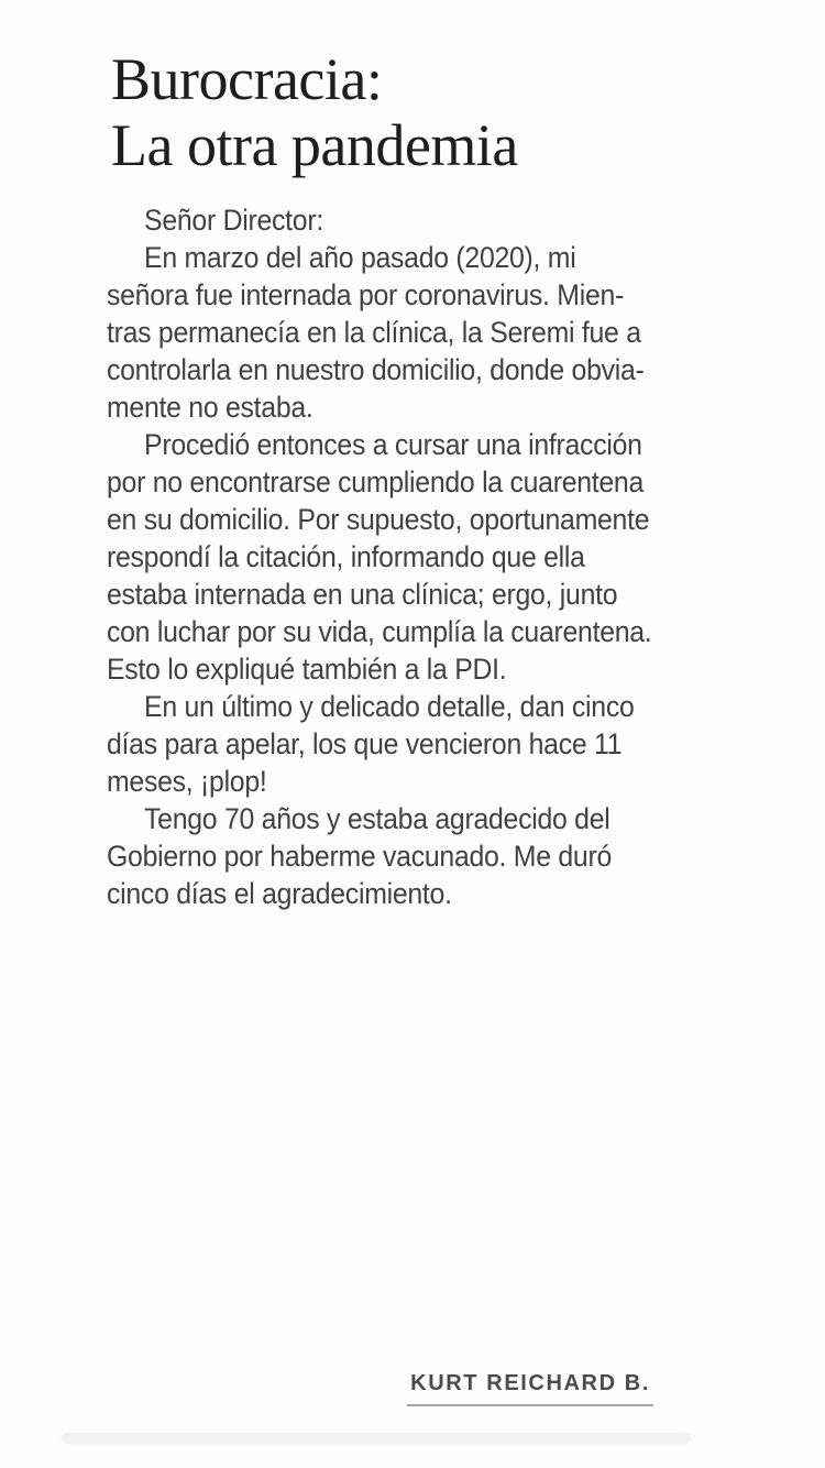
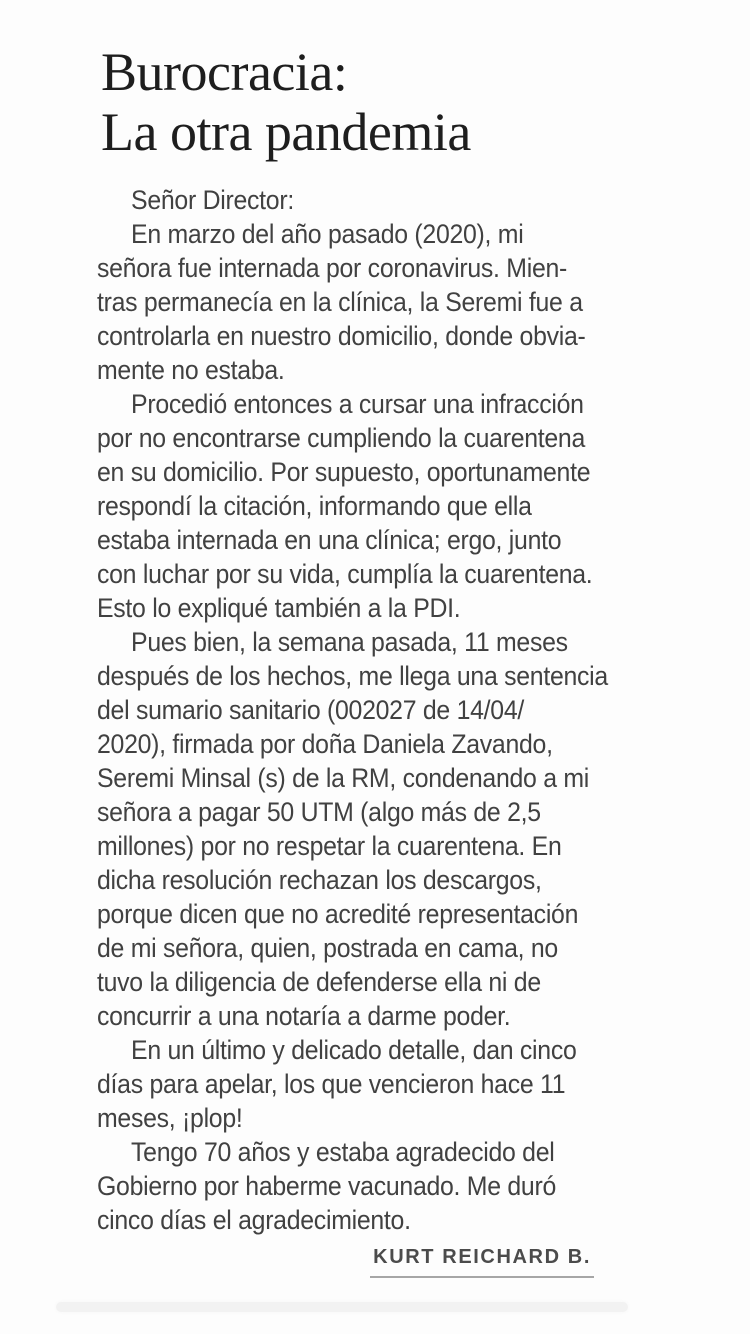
  Burocracia:
  La otra pandemia
  Señor Director:
  En marzo del año pasado (2020), mi
  señora fue internada por coronavirus. Mien-
  tras permanecía en la clínica, la Seremi fue a
  controlarla en nuestro domicilio, donde obvia-
  mente no estaba.
  Procedió entonces a cursar una infracción
  por no encontrarse cumpliendo la cuarentena
  en su domicilio. Por supuesto, oportunamente
  respondí la citación, informando que ella
  estaba internada en una clínica; ergo, junto
  con luchar por su vida, cumplía la cuarentena.
  Esto lo expliqué también a la PDI.
+ Pues bien, la semana pasada, 11 meses
+ después de los hechos, me llega una sentencia
+ del sumario sanitario (002027 de 14/04/
+ 2020), firmada por doña Daniela Zavando,
+ Seremi Minsal (s) de la RM, condenando a mi
+ señora a pagar 50 UTM (algo más de 2,5
+ millones) por no respetar la cuarentena. En
+ dicha resolución rechazan los descargos,
+ porque dicen que no acredité representación
+ de mi señora, quien, postrada en cama, no
+ tuvo la diligencia de defenderse ella ni de
+ concurrir a una notaría a darme poder.
  En un último y delicado detalle, dan cinco
  días para apelar, los que vencieron hace 11
  meses, ¡plop!
  Tengo 70 años y estaba agradecido del
  Gobierno por haberme vacunado. Me duró
  cinco días el agradecimiento.
  KURT REICHARD B.
